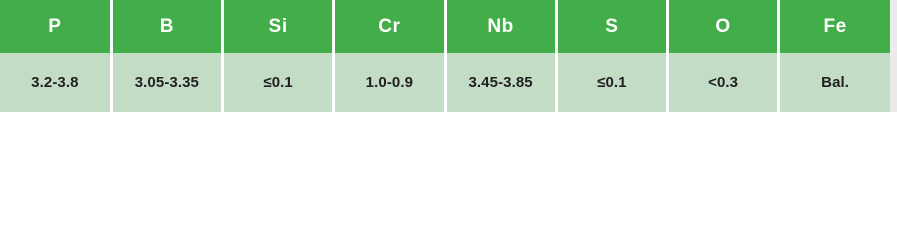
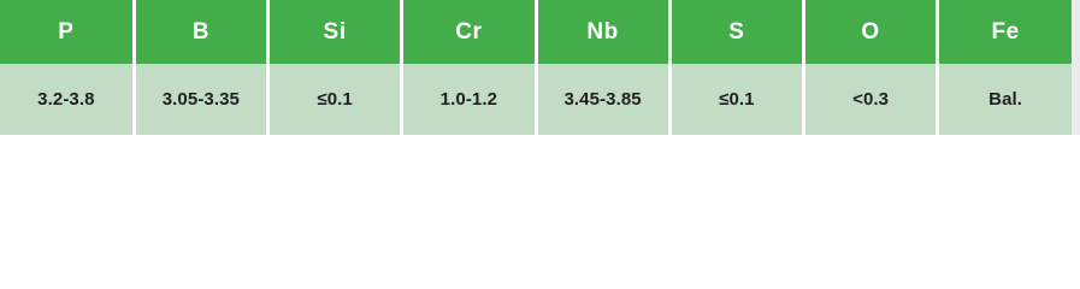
  P	B	Si	Cr	Nb	S	O	Fe
- 3.2-3.8	3.05-3.35	≤0.1	1.0-0.9	3.45-3.85	≤0.1	<0.3	Bal.
+ 3.2-3.8	3.05-3.35	≤0.1	1.0-1.2	3.45-3.85	≤0.1	<0.3	Bal.
